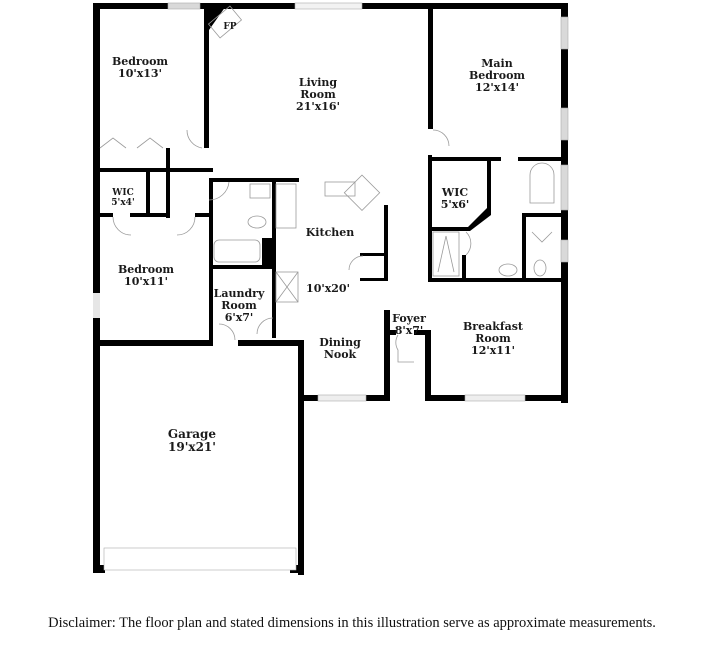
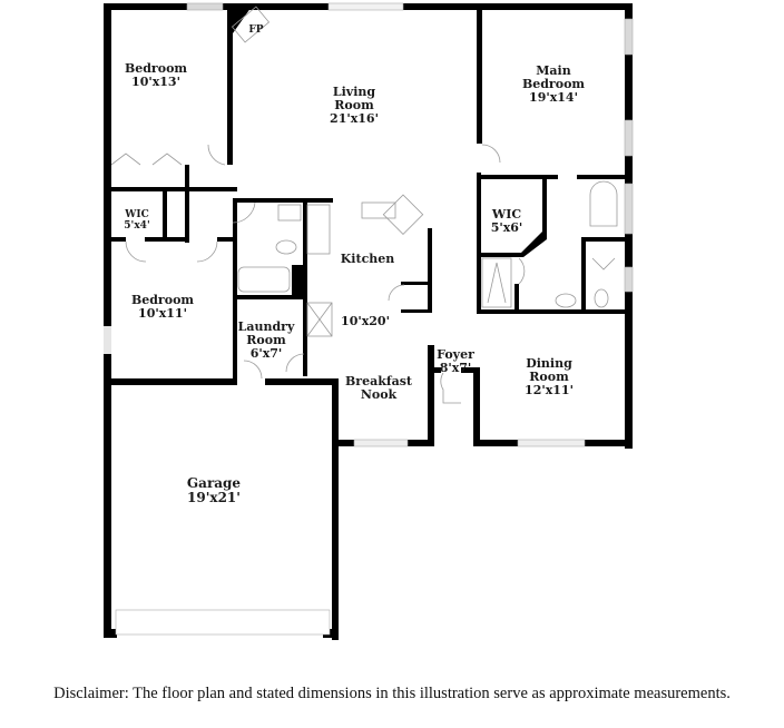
  FP
  Bedroom
  10'x13'
  Living
  Room
  21'x16'
  Main
  Bedroom
- 12'x14'
+ 19'x14'
  WIC
  5'x4'
  WIC
  5'x6'
  Kitchen
  10'x20'
  Bedroom
  10'x11'
  Laundry
  Room
  6'x7'
  Foyer
  8'x7'
- Dining
+ Breakfast
  Nook
- Breakfast
+ Dining
  Room
  12'x11'
  Garage
  19'x21'
  Disclaimer: The floor plan and stated dimensions in this illustration serve as approximate measurements.
